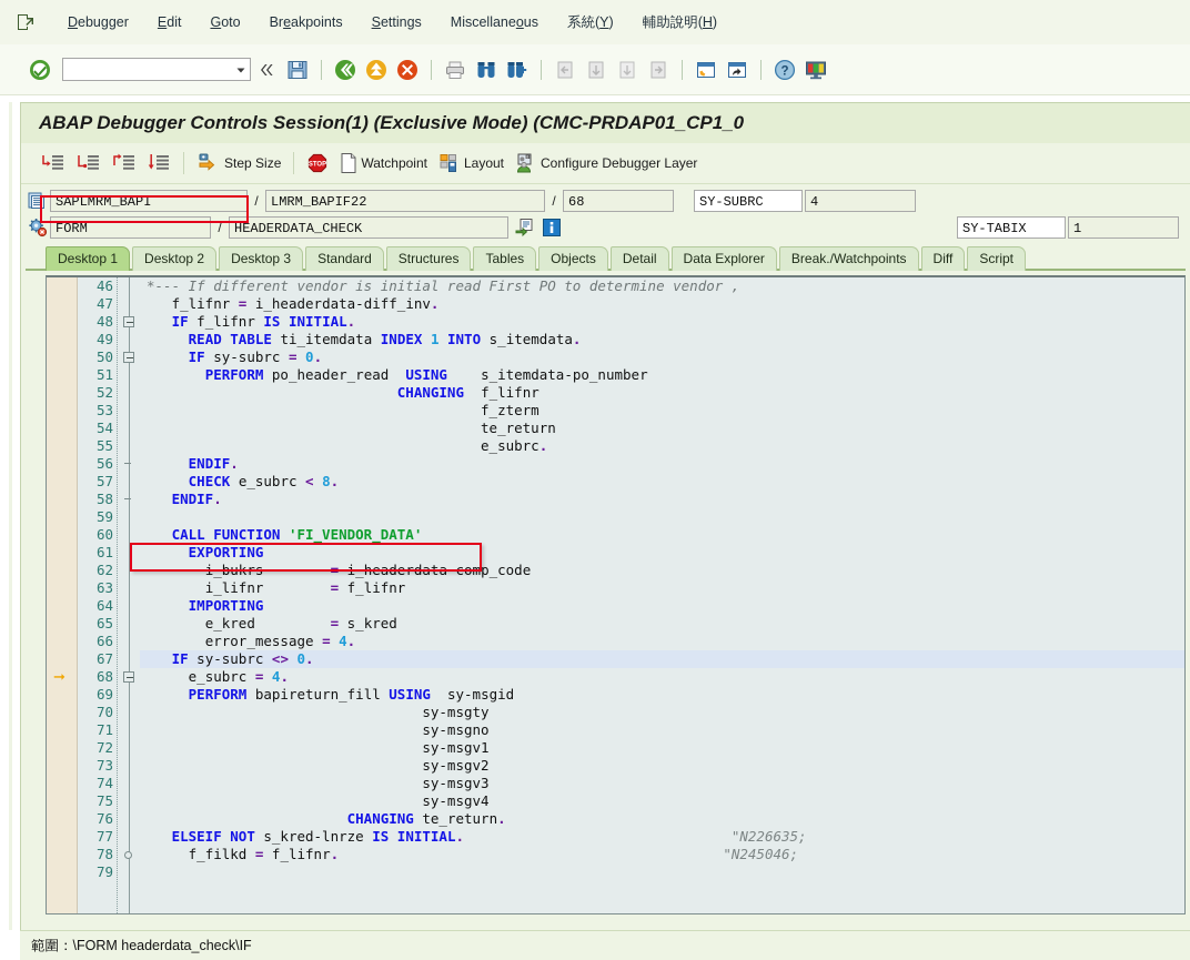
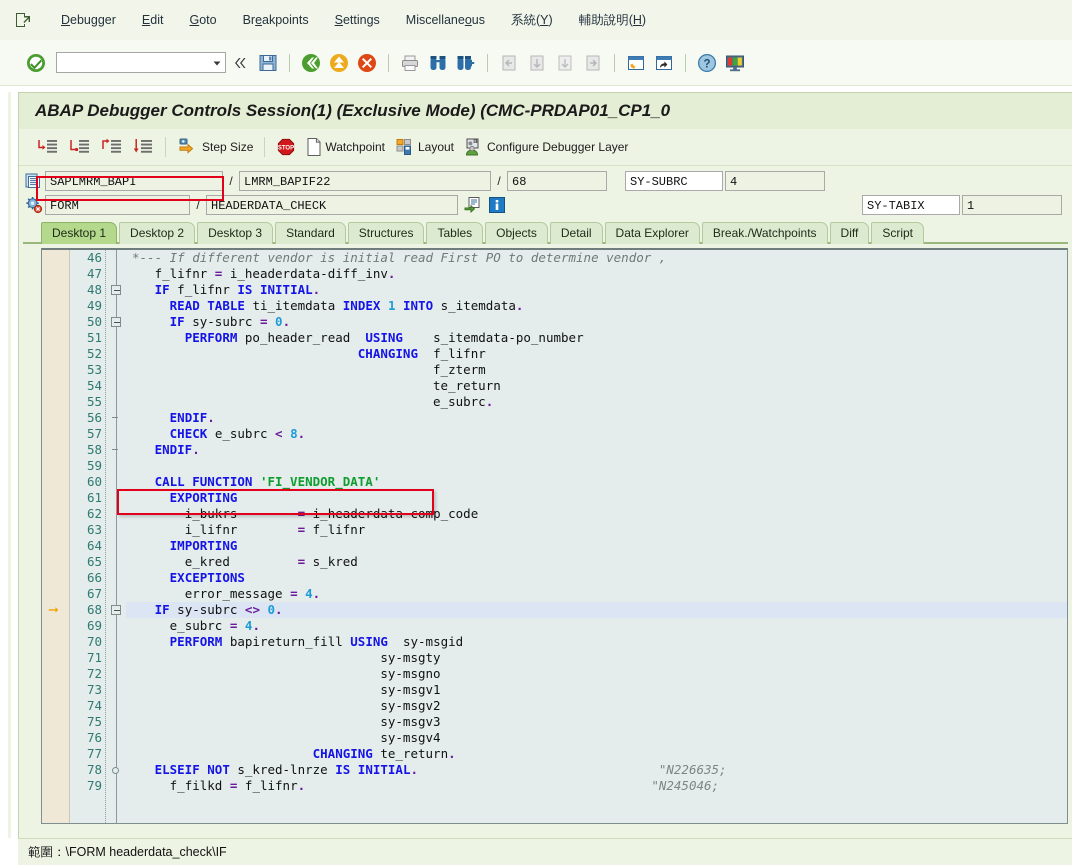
  Debugger
  Edit
  Goto
  Breakpoints
  Settings
  Miscellaneous
  系統(Y)
  輔助說明(H)
  ?
  ABAP Debugger Controls Session(1) (Exclusive Mode) (CMC-PRDAP01_CP1_0
  Step Size
  Watchpoint
  Layout
  Configure Debugger Layer
  SAPLMRM_BAPI
  /
  LMRM_BAPIF22
  /
  68
  SY-SUBRC
  4
  FORM
  /
  HEADERDATA_CHECK
  SY-TABIX
  1
  Desktop 1
  Desktop 2
  Desktop 3
  Standard
  Structures
  Tables
  Objects
  Detail
  Data Explorer
  Break./Watchpoints
  Diff
  Script
  ➞
  46
  47
  48
  49
  50
  51
  52
  53
  54
  55
  56
  57
  58
  59
  60
  61
  62
  63
  64
  65
  66
  67
  68
  69
  70
  71
  72
  73
  74
  75
  76
  77
  78
  79
  *--- If different vendor is initial read First PO to determine vendor ,
  f_lifnr = i_headerdata-diff_inv.
  IF f_lifnr IS INITIAL.
  READ TABLE ti_itemdata INDEX 1 INTO s_itemdata.
  IF sy-subrc = 0.
  PERFORM po_header_read USING s_itemdata-po_number
  CHANGING f_lifnr
  f_zterm
  te_return
  e_subrc.
  ENDIF.
  CHECK e_subrc < 8.
  ENDIF.
  CALL FUNCTION 'FI_VENDOR_DATA'
  EXPORTING
  i_bukrs = i_headerdata-comp_code
  i_lifnr = f_lifnr
  IMPORTING
  e_kred = s_kred
+ EXCEPTIONS
  error_message = 4.
  IF sy-subrc <> 0.
  e_subrc = 4.
  PERFORM bapireturn_fill USING sy-msgid
  sy-msgty
  sy-msgno
  sy-msgv1
  sy-msgv2
  sy-msgv3
  sy-msgv4
  CHANGING te_return.
  ELSEIF NOT s_kred-lnrze IS INITIAL. "N226635;
  f_filkd = f_lifnr. "N245046;
  範圍：\FORM headerdata_check\IF
